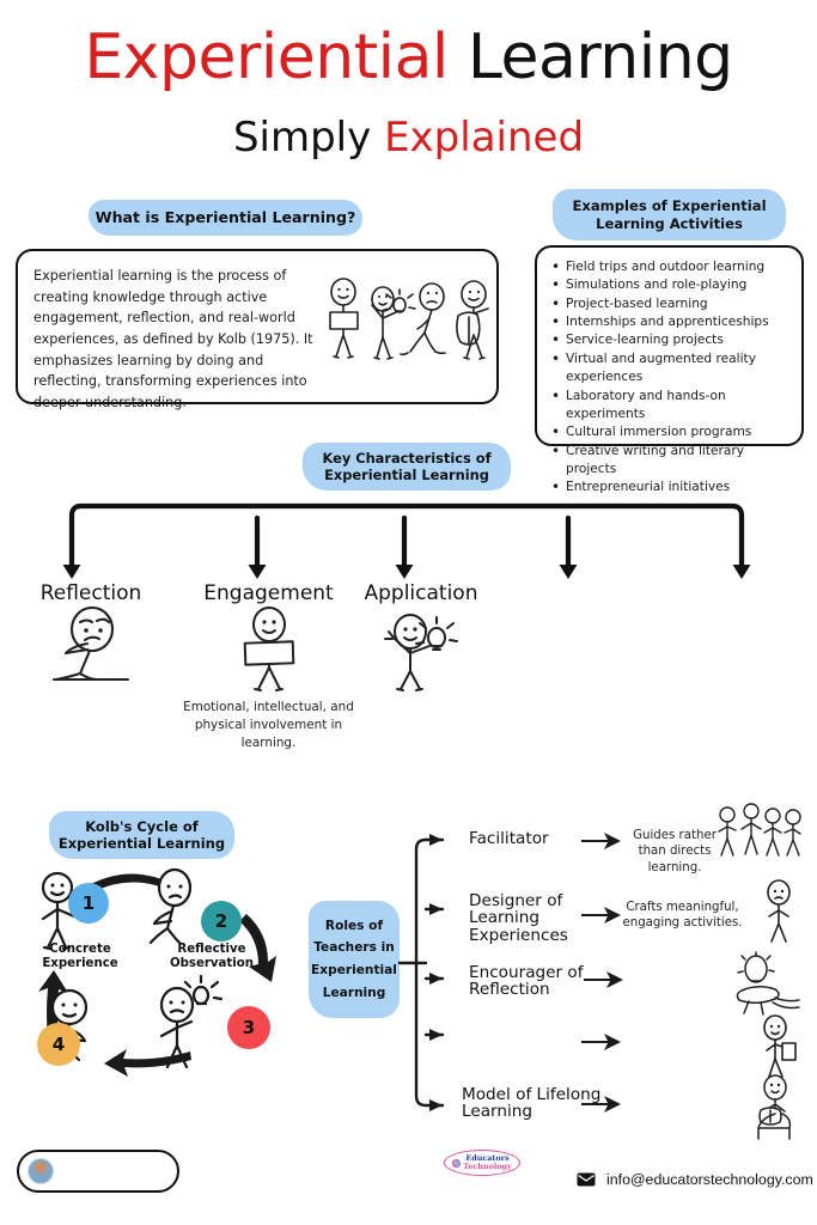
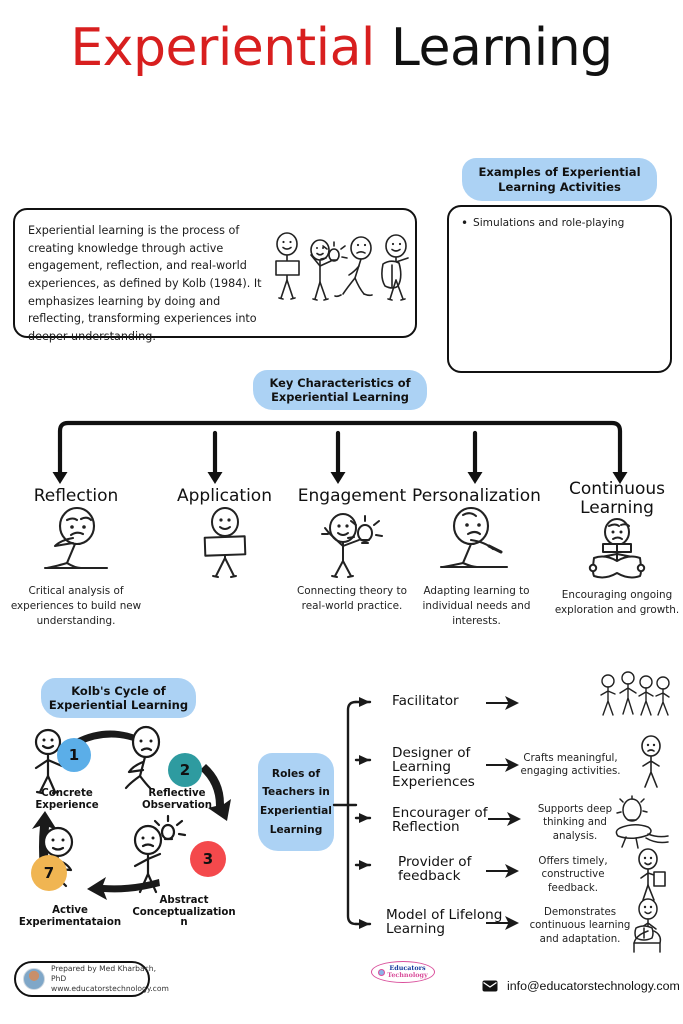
  Experiential Learning
- Simply Explained
- What is Experiential Learning?
- Experiential learning is the process of creating knowledge through active engagement, reflection, and real-world experiences, as defined by Kolb (1975). It emphasizes learning by doing and reflecting, transforming experiences into deeper understanding.
+ Experiential learning is the process of creating knowledge through active engagement, reflection, and real-world experiences, as defined by Kolb (1984). It emphasizes learning by doing and reflecting, transforming experiences into deeper understanding.
  Examples of Experiential
  Learning Activities
- Field trips and outdoor learning
  Simulations and role-playing
- Project-based learning
- Internships and apprenticeships
- Service-learning projects
- Virtual and augmented reality experiences
- Laboratory and hands-on experiments
- Cultural immersion programs
- Creative writing and literary projects
- Entrepreneurial initiatives
  Key Characteristics of
  Experiential Learning
  Reflection
+ Critical analysis of experiences to build new understanding.
- Engagement
+ Application
- Emotional, intellectual, and physical involvement in learning.
- Application
+ Engagement
+ Connecting theory to real-world practice.
+ Personalization
+ Adapting learning to individual needs and interests.
+ Continuous Learning
+ Encouraging ongoing exploration and growth.
  Kolb's Cycle of
  Experiential Learning
  1
  2
  3
- 4
+ 7
  Concrete
  Experience
  Reflective
  Observation
+ Abstract
+ Conceptualization
+ n
+ Active
+ Experimentataion
  Roles of
  Teachers in
  Experiential
  Learning
  Facilitator
  Designer of
  Learning
  Experiences
  Encourager of
  Reflection
+ Provider of
+ feedback
  Model of Lifelong
  Learning
- Guides rather than directs learning.
  Crafts meaningful, engaging activities.
+ Supports deep thinking and analysis.
+ Offers timely, constructive feedback.
+ Demonstrates continuous learning and adaptation.
+ Prepared by Med Kharbach, PhD
+ www.educatorstechnology.com
  Educators
  Technology
  info@educatorstechnology.com
